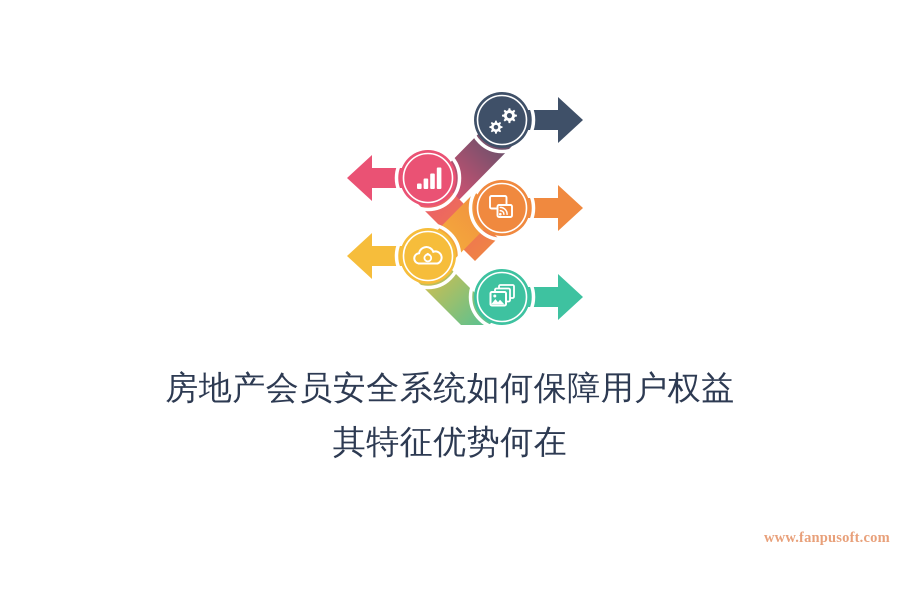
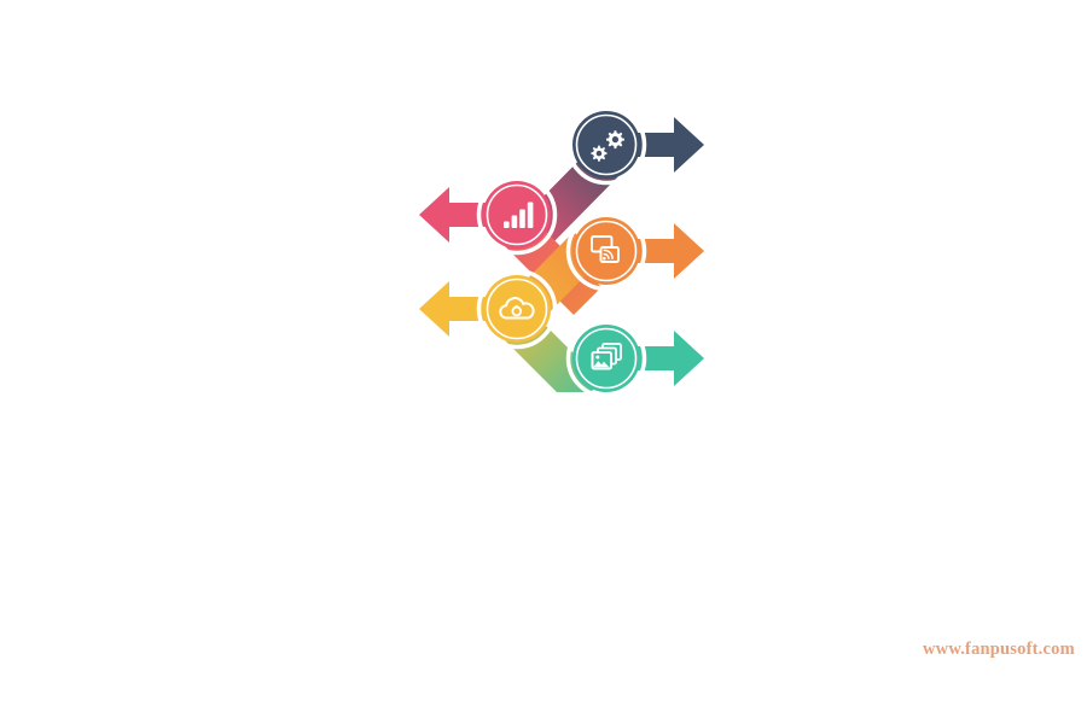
- 房地产会员安全系统如何保障用户权益
- 其特征优势何在
  www.fanpusoft.com
